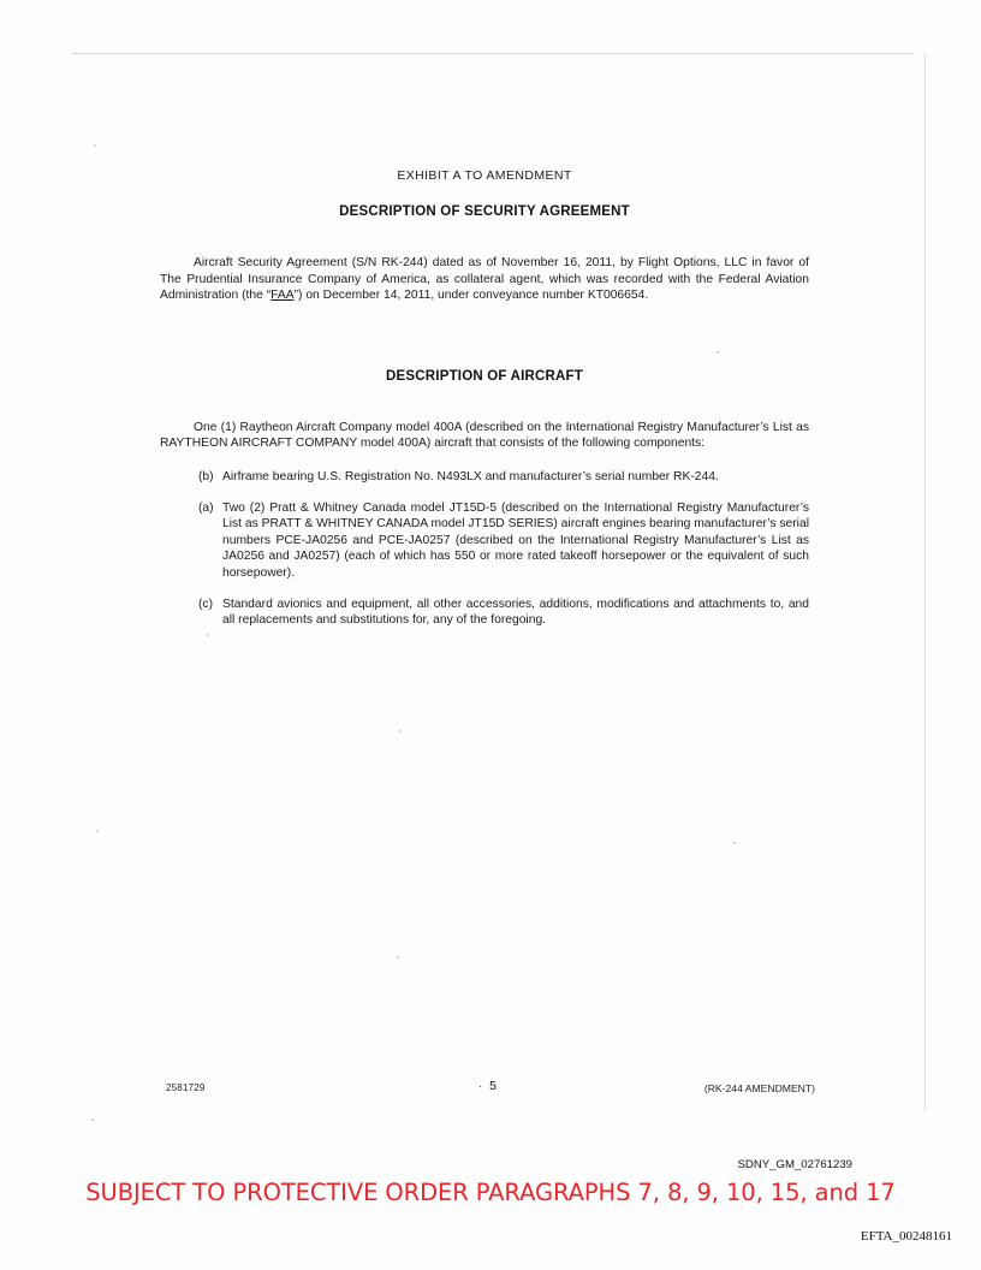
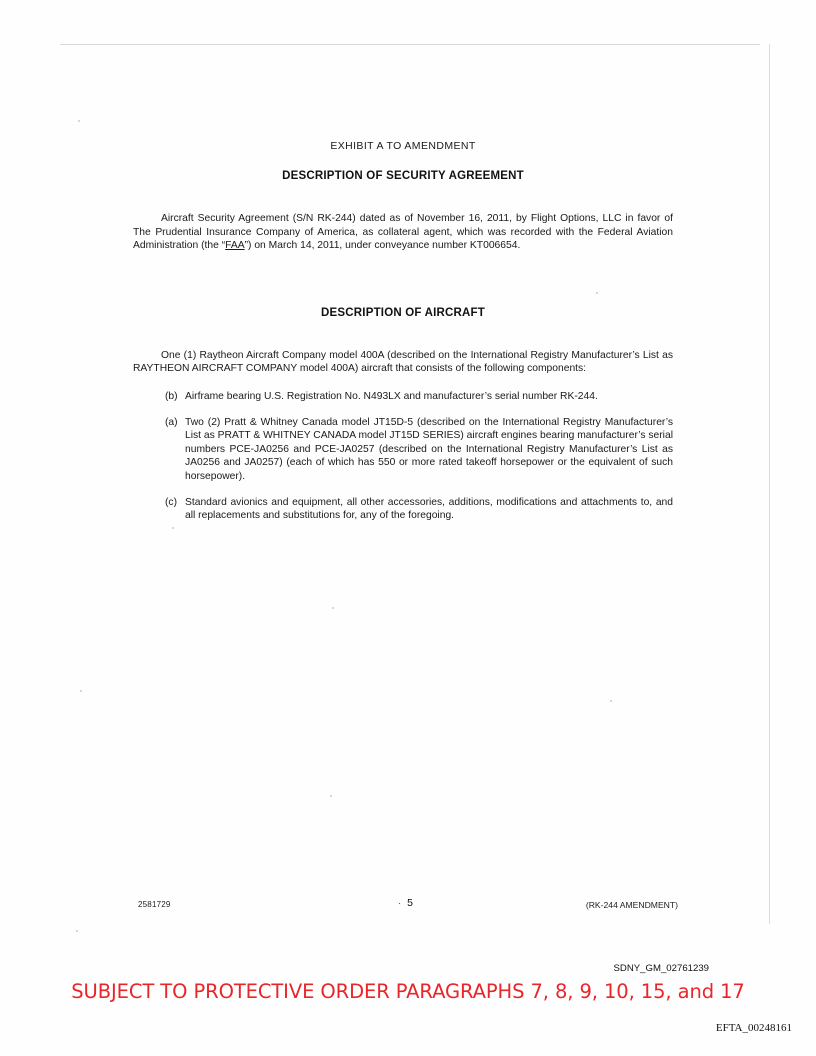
  EXHIBIT A TO AMENDMENT
  DESCRIPTION OF SECURITY AGREEMENT
- Aircraft Security Agreement (S/N RK-244) dated as of November 16, 2011, by Flight Options, LLC in favor of The Prudential Insurance Company of America, as collateral agent, which was recorded with the Federal Aviation Administration (the “FAA”) on December 14, 2011, under conveyance number KT006654.
+ Aircraft Security Agreement (S/N RK-244) dated as of November 16, 2011, by Flight Options, LLC in favor of The Prudential Insurance Company of America, as collateral agent, which was recorded with the Federal Aviation Administration (the “FAA”) on March 14, 2011, under conveyance number KT006654.
  DESCRIPTION OF AIRCRAFT
  One (1) Raytheon Aircraft Company model 400A (described on the International Registry Manufacturer’s List as RAYTHEON AIRCRAFT COMPANY model 400A) aircraft that consists of the following components:
  (b)
  Airframe bearing U.S. Registration No. N493LX and manufacturer’s serial number RK-244.
  (a)
  Two (2) Pratt & Whitney Canada model JT15D-5 (described on the International Registry Manufacturer’s List as PRATT & WHITNEY CANADA model JT15D SERIES) aircraft engines bearing manufacturer’s serial numbers PCE-JA0256 and PCE-JA0257 (described on the International Registry Manufacturer’s List as JA0256 and JA0257) (each of which has 550 or more rated takeoff horsepower or the equivalent of such horsepower).
  (c)
  Standard avionics and equipment, all other accessories, additions, modifications and attachments to, and all replacements and substitutions for, any of the foregoing.
  2581729
  · 5
  (RK-244 AMENDMENT)
  SDNY_GM_02761239
  SUBJECT TO PROTECTIVE ORDER PARAGRAPHS 7, 8, 9, 10, 15, and 17
  EFTA_00248161
